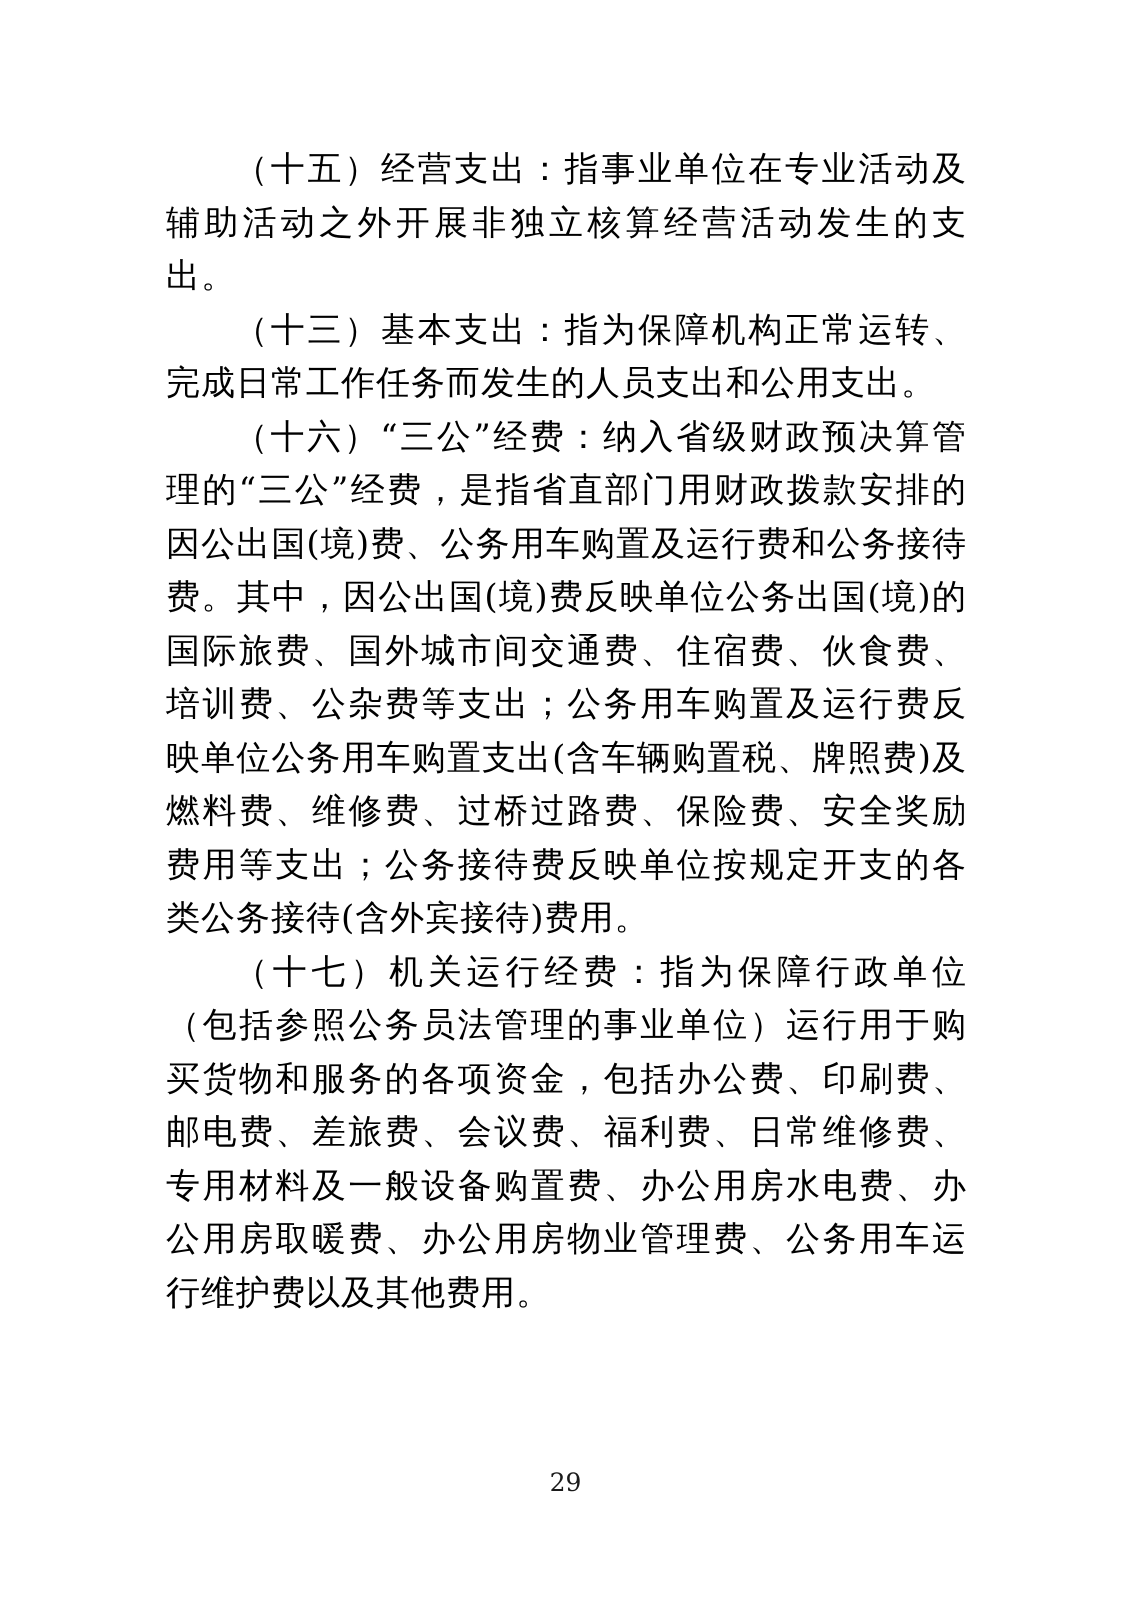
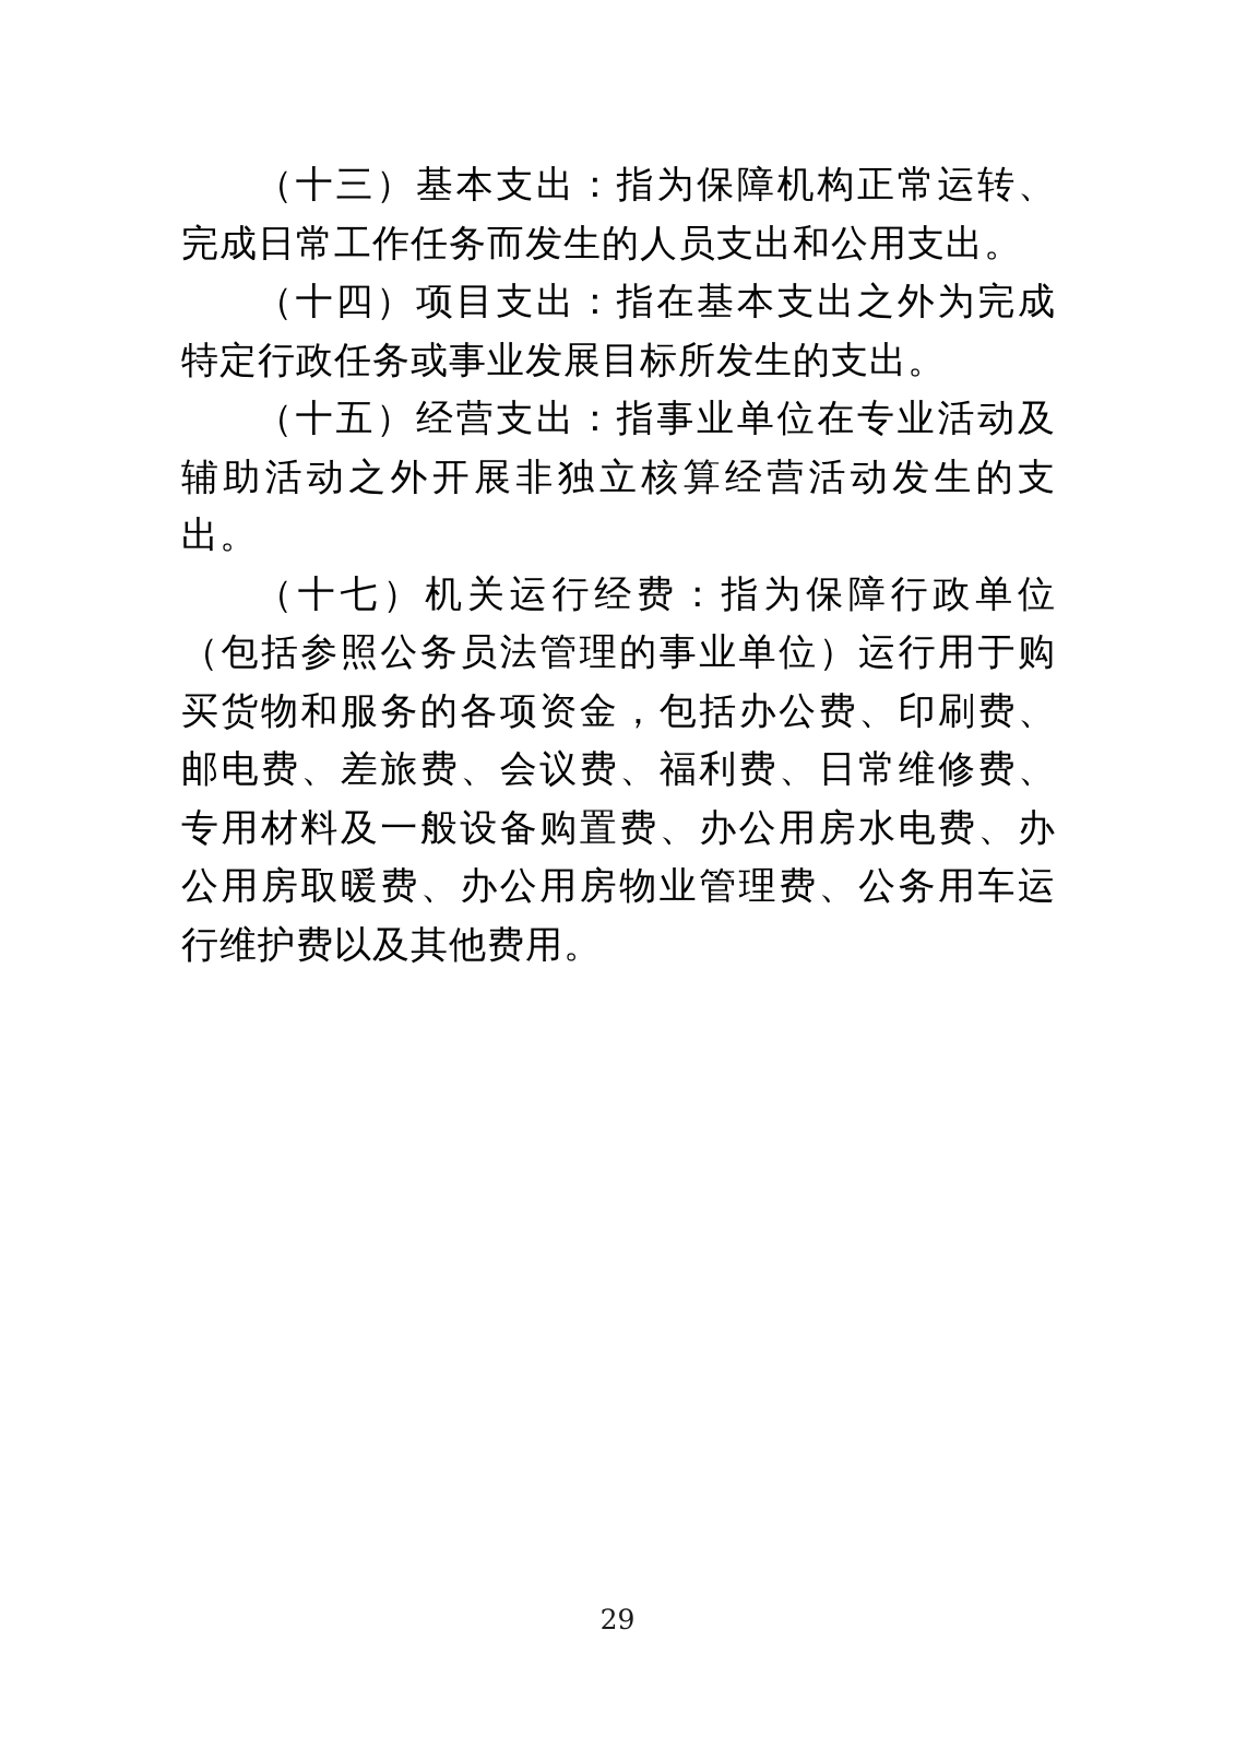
- （十五）经营支出：指事业单位在专业活动及辅助活动之外开展非独立核算经营活动发生的支出。
+ （十三）基本支出：指为保障机构正常运转、完成日常工作任务而发生的人员支出和公用支出。
+ （十四）项目支出：指在基本支出之外为完成特定行政任务或事业发展目标所发生的支出。
- （十三）基本支出：指为保障机构正常运转、完成日常工作任务而发生的人员支出和公用支出。
+ （十五）经营支出：指事业单位在专业活动及辅助活动之外开展非独立核算经营活动发生的支出。
- （十六）“三公”经费：纳入省级财政预决算管理的“三公”经费，是指省直部门用财政拨款安排的因公出国(境)费、公务用车购置及运行费和公务接待费。其中，因公出国(境)费反映单位公务出国(境)的国际旅费、国外城市间交通费、住宿费、伙食费、培训费、公杂费等支出；公务用车购置及运行费反映单位公务用车购置支出(含车辆购置税、牌照费)及燃料费、维修费、过桥过路费、保险费、安全奖励费用等支出；公务接待费反映单位按规定开支的各类公务接待(含外宾接待)费用。
  （十七）机关运行经费：指为保障行政单位（包括参照公务员法管理的事业单位）运行用于购买货物和服务的各项资金，包括办公费、印刷费、邮电费、差旅费、会议费、福利费、日常维修费、专用材料及一般设备购置费、办公用房水电费、办公用房取暖费、办公用房物业管理费、公务用车运行维护费以及其他费用。
  29
